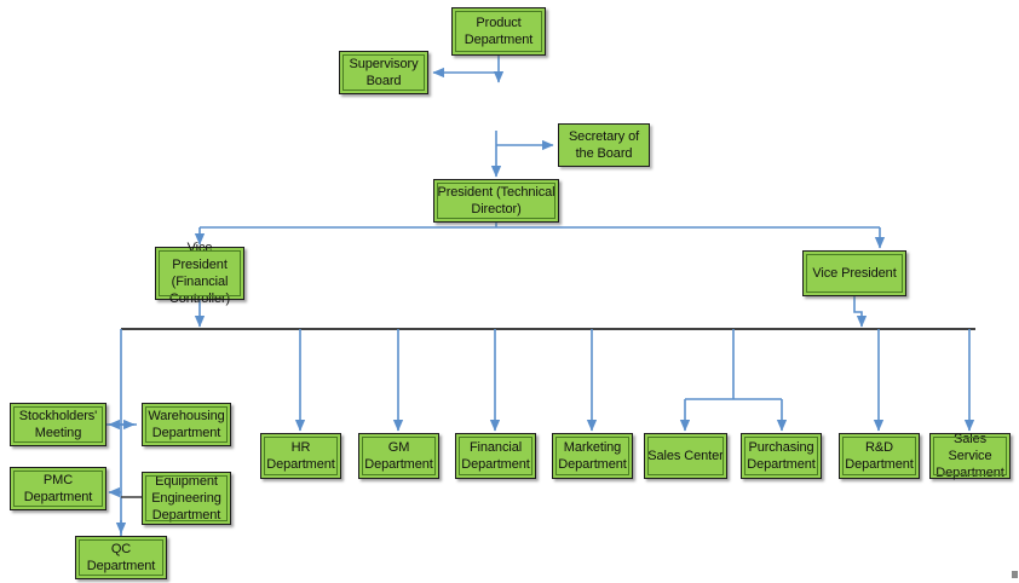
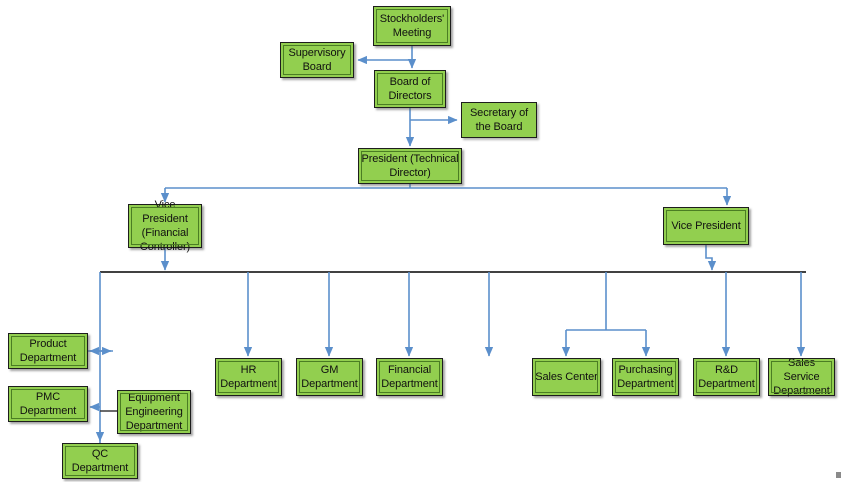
- Product Department
+ Stockholders' Meeting
  Supervisory Board
+ Board of Directors
  Secretary of the Board
  President (Technical Director)
  Vice President (Financial Controller)
  Vice President
- Stockholders' Meeting
+ Product Department
- Warehousing Department
  PMC Department
  Equipment Engineering Department
  QC Department
  HR Department
  GM Department
  Financial Department
- Marketing Department
  Sales Center
  Purchasing Department
  R&D Department
  Sales Service Department
